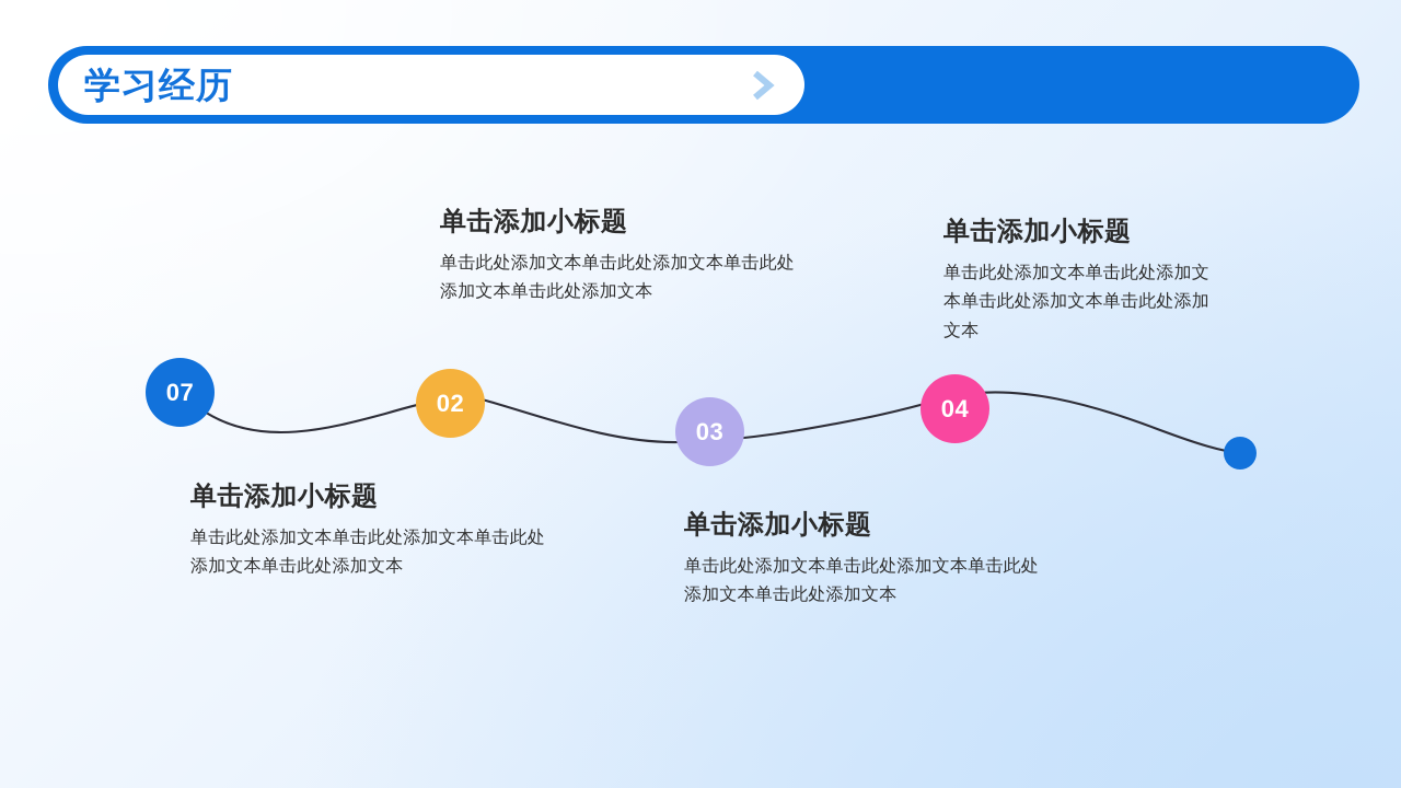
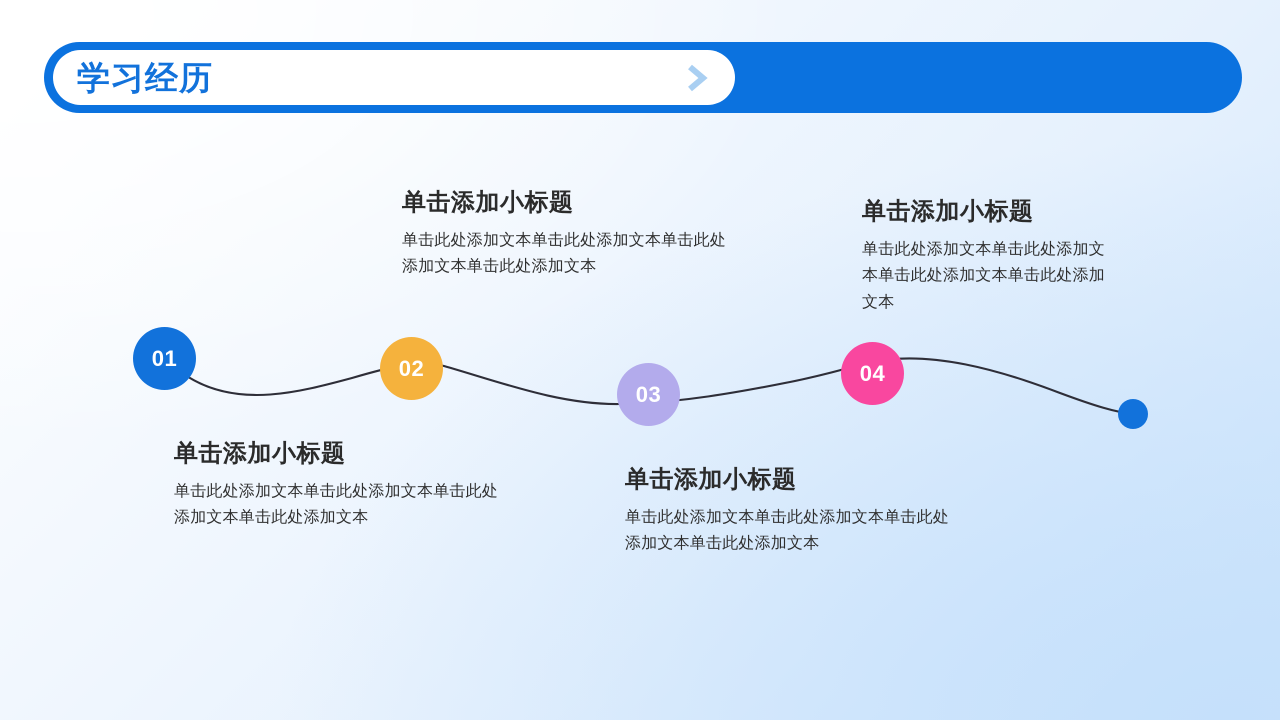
  学习经历
- 07
+ 01
  02
  03
  04
  单击添加小标题
  单击此处添加文本单击此处添加文本单击此处添加文本单击此处添加文本
  单击添加小标题
  单击此处添加文本单击此处添加文本单击此处添加文本单击此处添加文本
  单击添加小标题
  单击此处添加文本单击此处添加文本单击此处添加文本单击此处添加文本
  单击添加小标题
  单击此处添加文本单击此处添加文本单击此处添加文本单击此处添加文本
